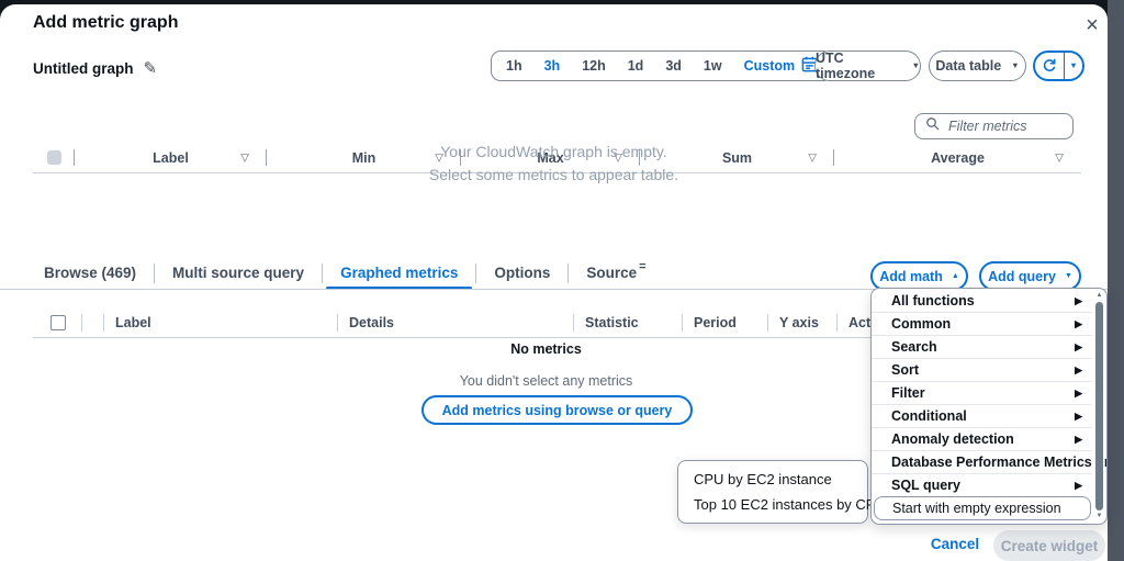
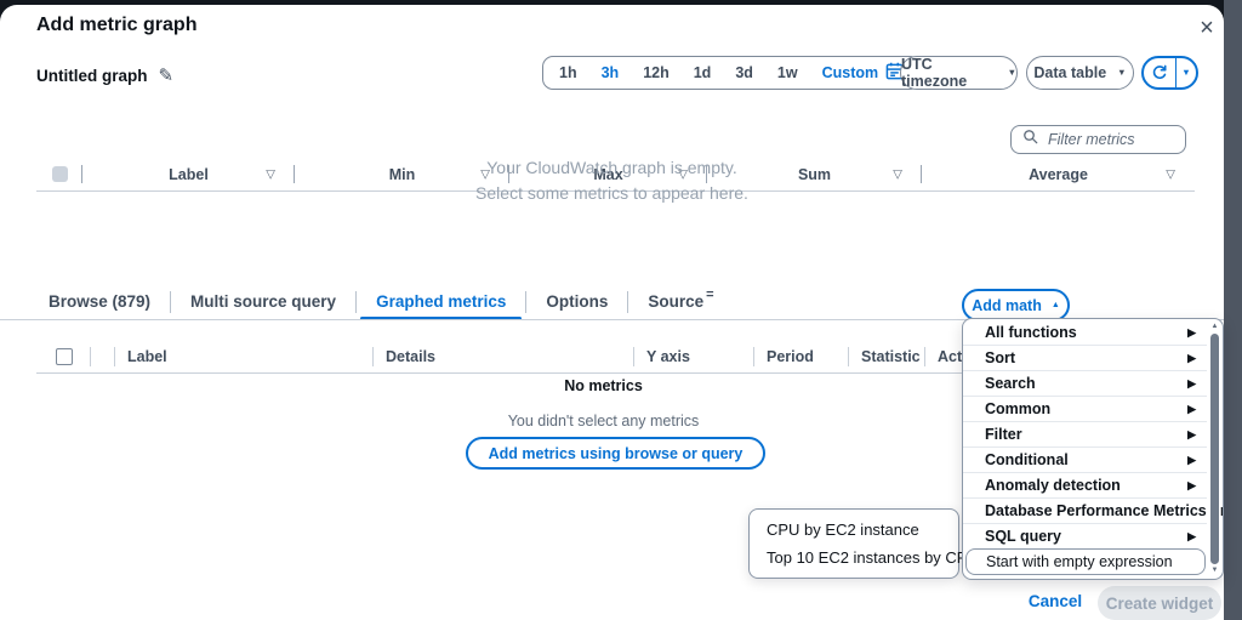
  Add metric graph
  ×
  Untitled graph
  ✎
  1h
  3h
  12h
  1d
  3d
  1w
  Custom
  UTC timezone
  ▼
  Data table
  ▼
  ▼
  Filter metrics
  Label
  ▽
  Min
  ▽
  Max
  ▽
  Sum
  ▽
  Average
  ▽
  Your CloudWatch graph is empty.
- Select some metrics to appear table.
+ Select some metrics to appear here.
- Browse (469)
+ Browse (879)
  Multi source query
  Graphed metrics
  Options
  Source
  =
  Add math
- Add query
  Label
  Details
- Statistic
+ Y axis
  Period
- Y axis
+ Statistic
  No metrics
  You didn't select any metrics
  Add metrics using browse or query
  CPU by EC2 instance
  Top 10 EC2 instances by C
  All functions
  ▶
- Common
+ Sort
  ▶
  Search
  ▶
- Sort
+ Common
  ▶
  Filter
  ▶
  Conditional
  ▶
  Anomaly detection
  ▶
  Database Performance Metrics
  SQL query
  ▶
  Start with empty expression
  Cancel
  Create widget
